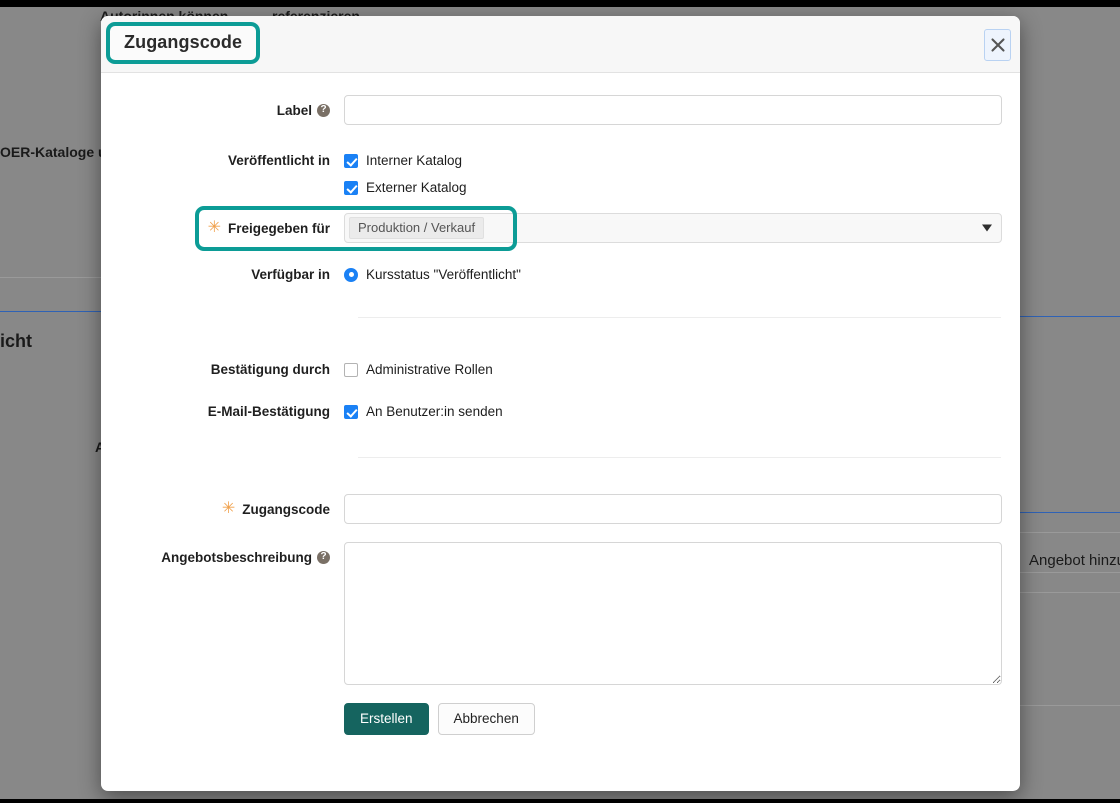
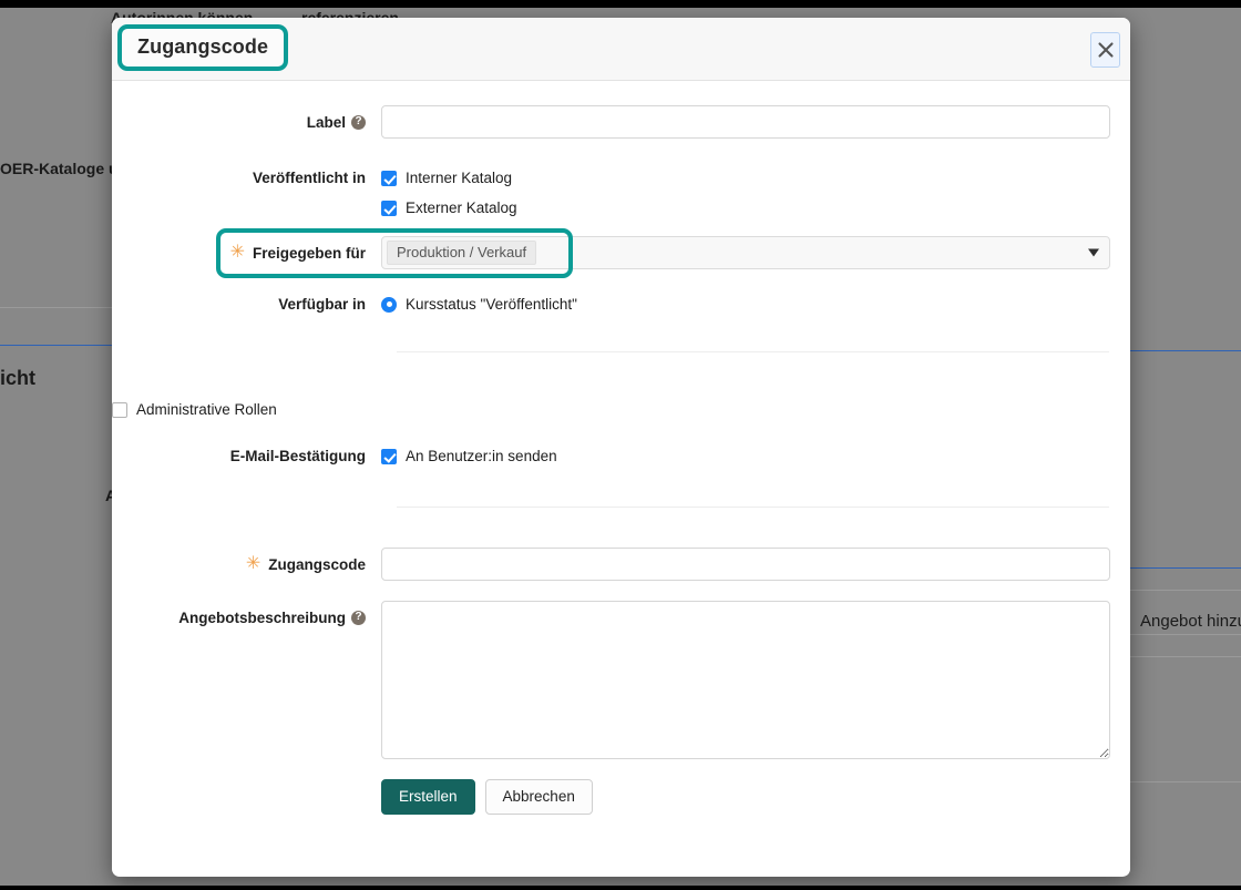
  OER-Kataloge
  icht
  Angebot hinz
  Zugangscode
  Label
  ?
  Veröffentlicht in
  Interner Katalog
  Externer Katalog
  ✳
  Freigegeben für
  Produktion / Verkauf
  Verfügbar in
  Kursstatus "Veröffentlicht"
- Bestätigung durch
  Administrative Rollen
  E-Mail-Bestätigung
  An Benutzer:in senden
  ✳
  Zugangscode
  Angebotsbeschreibung
  ?
  Erstellen
  Abbrechen
